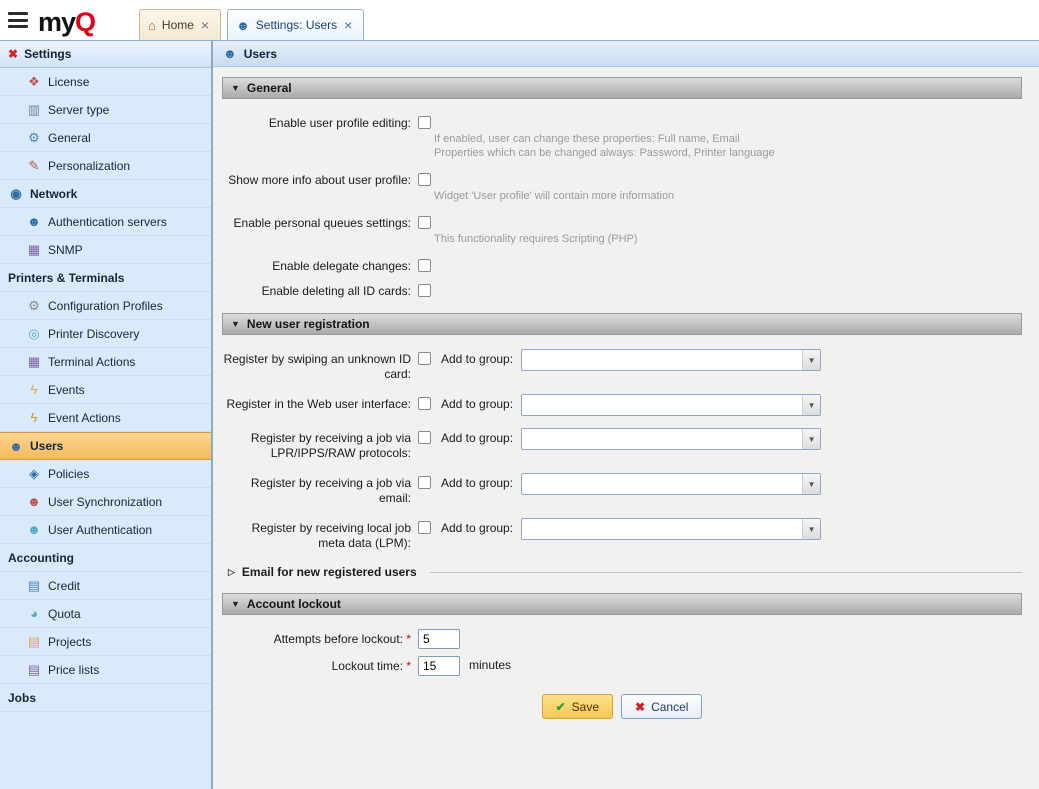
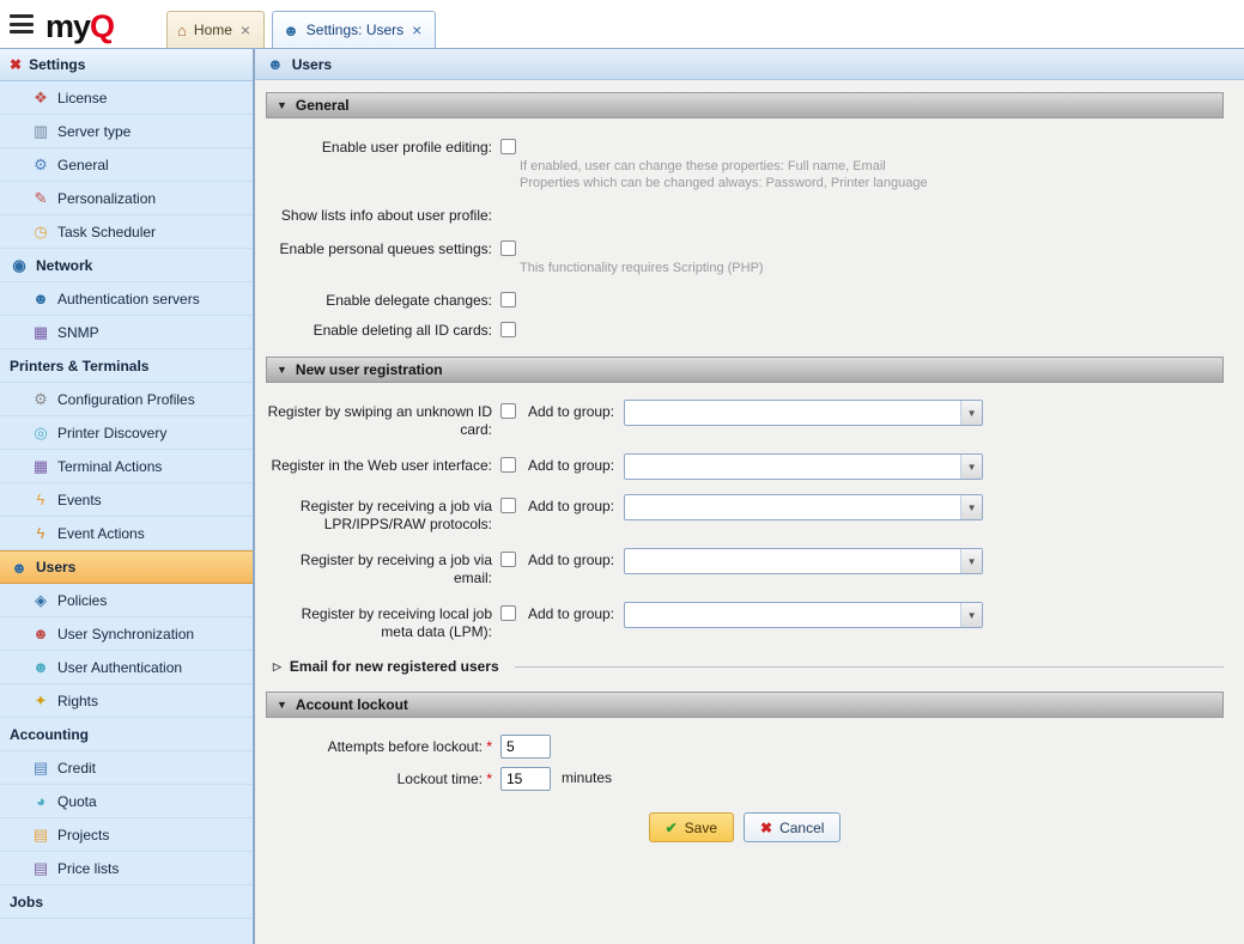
  myQ
  ⌂
  Home
  ×
  ☻
  Settings: Users
  ×
  ✖
  Settings
  ❖
  License
  ▥
  Server type
  ⚙
  General
  ✎
  Personalization
+ ◷
+ Task Scheduler
  ◉
  Network
  ☻
  Authentication servers
  ▦
  SNMP
  Printers & Terminals
  ⚙
  Configuration Profiles
  ◎
  Printer Discovery
  ▦
  Terminal Actions
  ϟ
  Events
  ϟ
  Event Actions
  ☻
  Users
  ◈
  Policies
  ☻
  User Synchronization
  ☻
  User Authentication
+ ✦
+ Rights
  Accounting
  ▤
  Credit
  ◕
  Quota
  ▤
  Projects
  ▤
  Price lists
  Jobs
  ☻
  Users
  ▼
  General
  Enable user profile editing:
  If enabled, user can change these properties: Full name, Email
  Properties which can be changed always: Password, Printer language
- Show more info about user profile:
+ Show lists info about user profile:
- Widget 'User profile' will contain more information
  Enable personal queues settings:
  This functionality requires Scripting (PHP)
  Enable delegate changes:
  Enable deleting all ID cards:
  ▼
  New user registration
  Register by swiping an unknown ID card:
  Add to group:
  ▼
  Register in the Web user interface:
  Add to group:
  ▼
  Register by receiving a job via LPR/IPPS/RAW protocols:
  Add to group:
  ▼
  Register by receiving a job via email:
  Add to group:
  ▼
  Register by receiving local job meta data (LPM):
  Add to group:
  ▼
  ▷
  Email for new registered users
  ▼
  Account lockout
  Attempts before lockout: *
  5
  Lockout time: *
  15
  minutes
  ✔
  Save
  ✖
  Cancel
